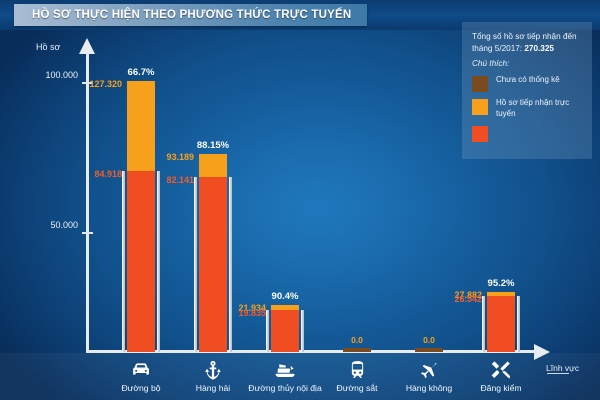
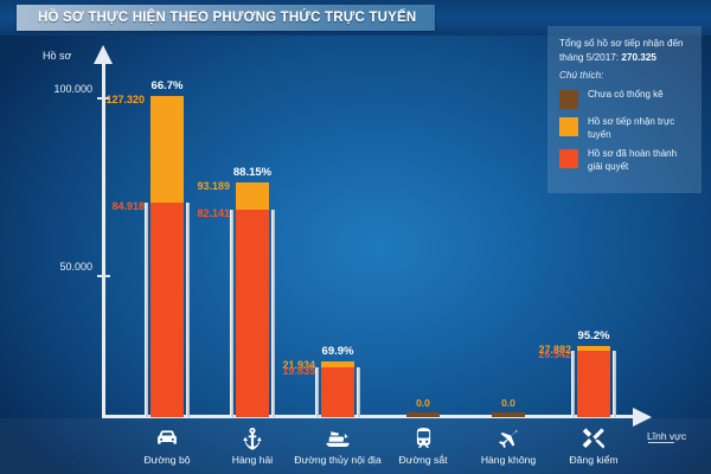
  HỒ SƠ THỰC HIỆN THEO PHƯƠNG THỨC TRỰC TUYẾN
  Hồ sơ
  Lĩnh vực
  100.000
  50.000
  127.320
  84.918
  66.7%
  93.189
  82.141
  88.15%
  21.934
  19.835
- 90.4%
+ 69.9%
  0.0
  0.0
  27.882
  26.542
  95.2%
  Đường bộ
  Hàng hải
  Đường thủy nội địa
  Đường sắt
  Hàng không
  Đăng kiểm
  Tổng số hồ sơ tiếp nhận đến tháng 5/2017: 270.325
  Chú thích:
  Chưa có thống kê
  Hồ sơ tiếp nhận trực tuyến
+ Hồ sơ đã hoàn thành giải quyết
